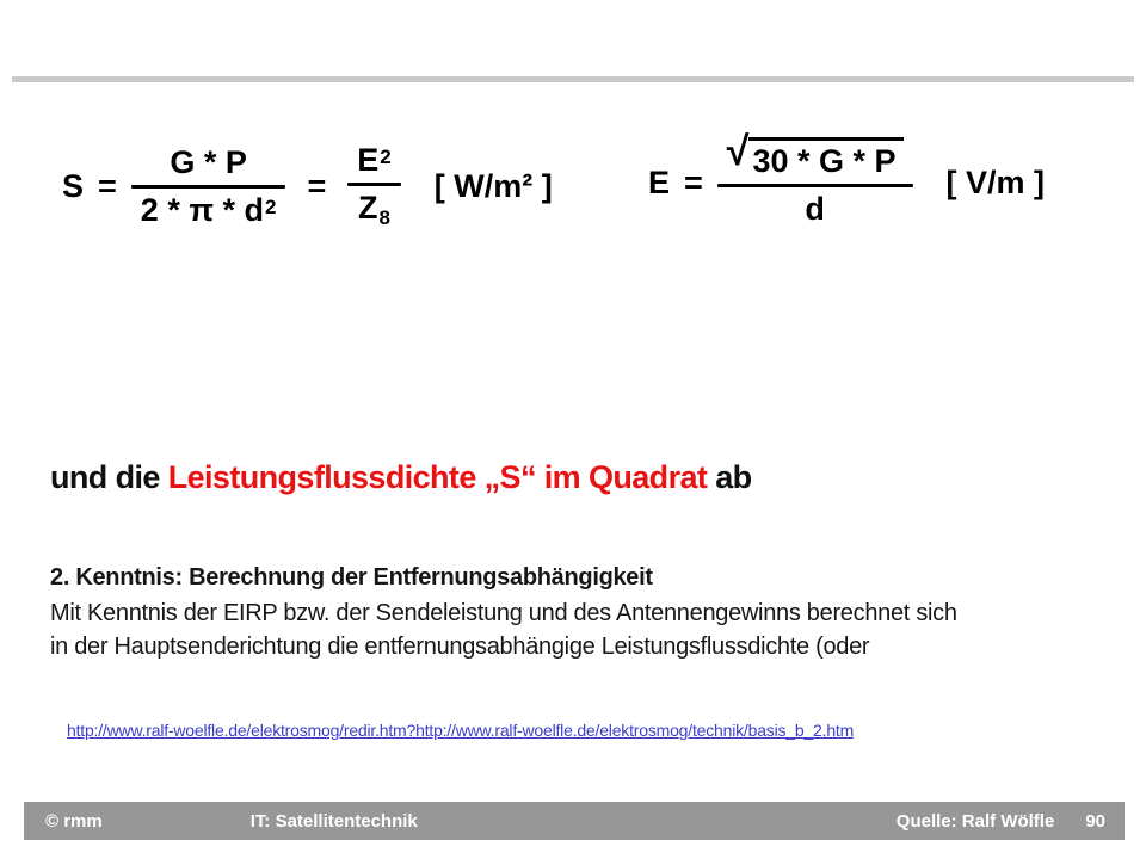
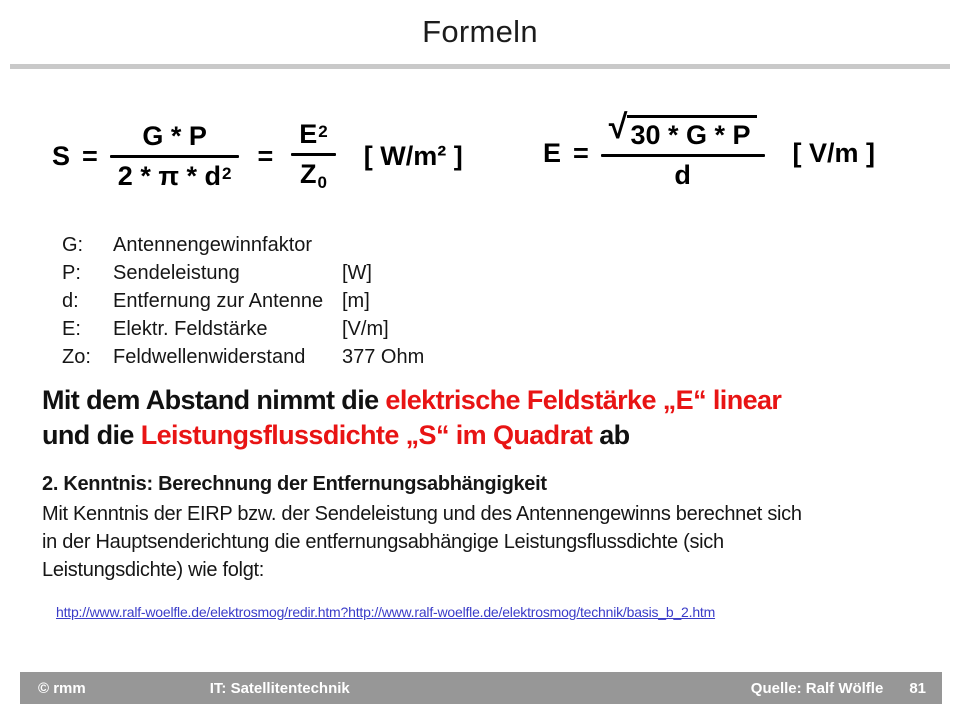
+ Formeln
  S
  =
  G * P
  2 * π * d2
  =
  E2
- Z8
+ Z0
  [ W/m² ]
  E
  =
  √
  30 * G * P
  d
  [ V/m ]
+ G:
+ Antennengewinnfaktor
+ P:
+ Sendeleistung
+ [W]
+ d:
+ Entfernung zur Antenne
+ [m]
+ E:
+ Elektr. Feldstärke
+ [V/m]
+ Zo:
+ Feldwellenwiderstand
+ 377 Ohm
+ Mit dem Abstand nimmt die elektrische Feldstärke „E“ linear
  und die Leistungsflussdichte „S“ im Quadrat ab
  2. Kenntnis: Berechnung der Entfernungsabhängigkeit
  Mit Kenntnis der EIRP bzw. der Sendeleistung und des Antennengewinns berechnet sich
- in der Hauptsenderichtung die entfernungsabhängige Leistungsflussdichte (oder
+ in der Hauptsenderichtung die entfernungsabhängige Leistungsflussdichte (sich
+ Leistungsdichte) wie folgt:
  http://www.ralf-woelfle.de/elektrosmog/redir.htm?http://www.ralf-woelfle.de/elektrosmog/technik/basis_b_2.htm
  © rmm
  IT: Satellitentechnik
  Quelle: Ralf Wölfle
- 90
+ 81
